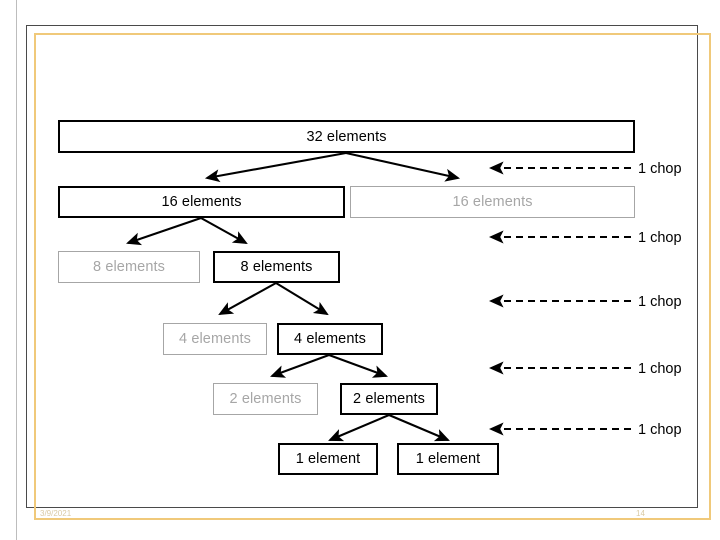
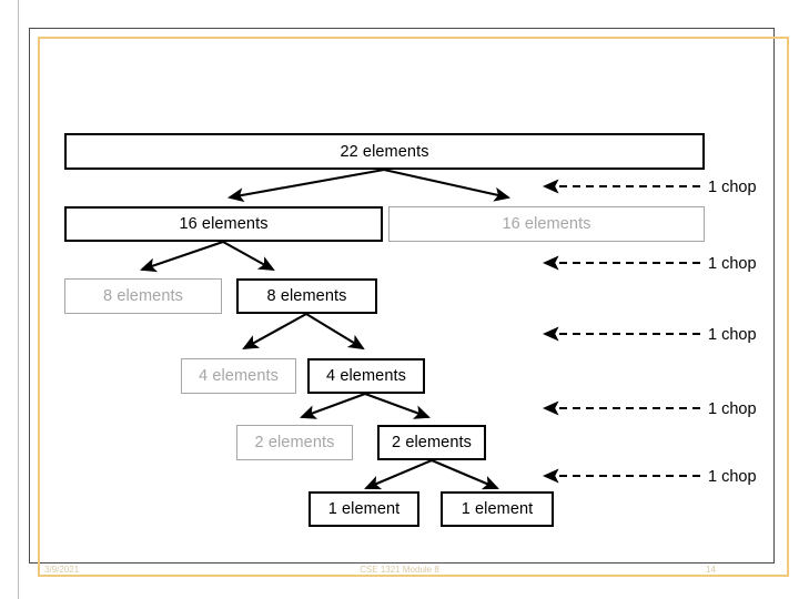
- 32 elements
+ 22 elements
  16 elements
  16 elements
  8 elements
  8 elements
  4 elements
  4 elements
  2 elements
  2 elements
  1 element
  1 element
  1 chop
  1 chop
  1 chop
  1 chop
  1 chop
  3/9/2021
+ CSE 1321 Module 8
  14
